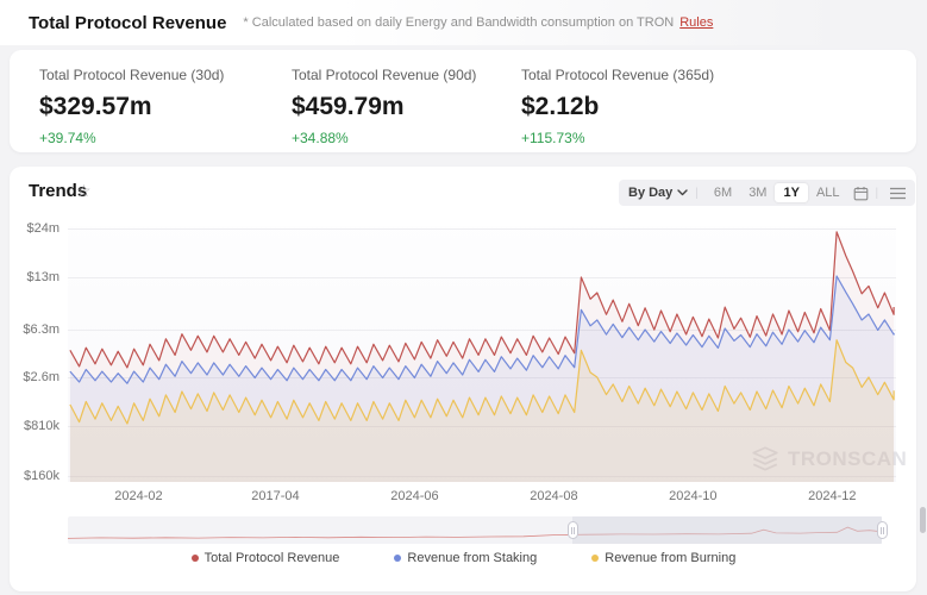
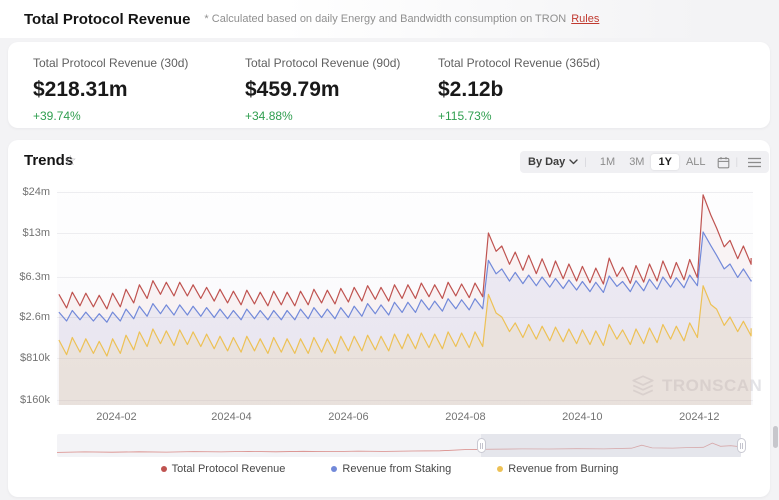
  Total Protocol Revenue
  * Calculated based on daily Energy and Bandwidth consumption on TRON
  Rules
  Total Protocol Revenue (30d)
- $329.57m
+ $218.31m
  +39.74%
  Total Protocol Revenue (90d)
  $459.79m
  +34.88%
  Total Protocol Revenue (365d)
  $2.12b
  +115.73%
  Trends
  ☆
  By Day
- 6M
+ 1M
  3M
  1Y
  ALL
  $24m
  $13m
  $6.3m
  $2.6m
  $810k
  $160k
  2024-02
- 2017-04
+ 2024-04
  2024-06
  2024-08
  2024-10
  2024-12
  TRONSCAN
  Total Protocol Revenue
  Revenue from Staking
  Revenue from Burning
